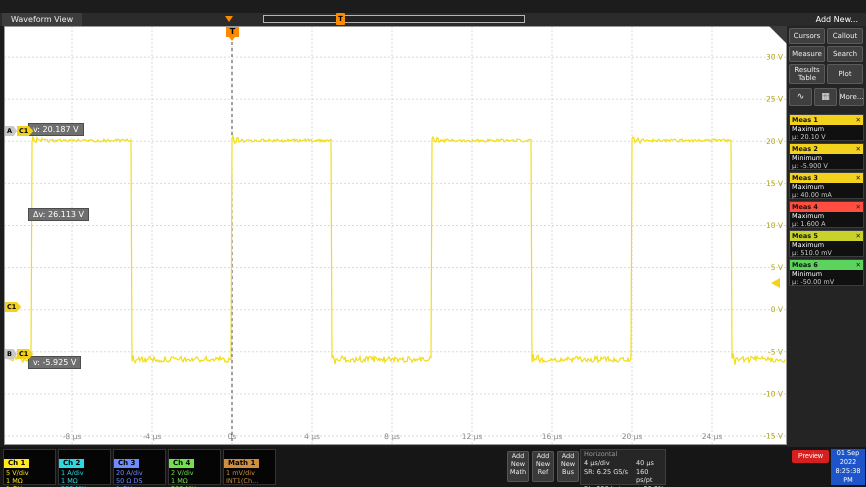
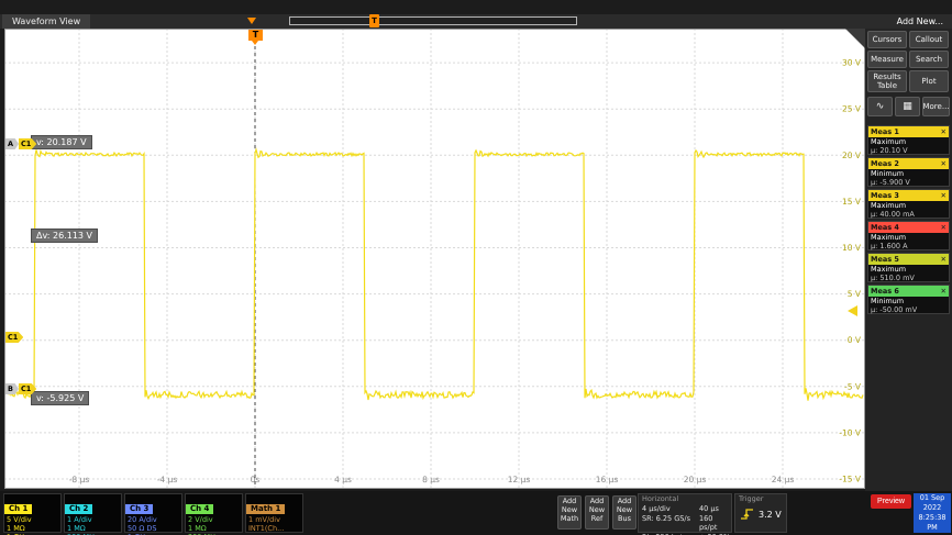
  Waveform View
  T
  Add New...
  -8 μs
  -4 μs
  0s
  4 μs
  8 μs
  12 μs
  16 μs
  20 μs
  24 μs
  30 V
  25 V
  20 V
  15 V
  10 V
  5 V
  0 V
  -5 V
  -10 V
  -15 V
  T
  v: 20.187 V
  Δv: 26.113 V
  v: -5.925 V
  A
  C1
  C1
  B
  C1
  Meas 1
  ✕
  Maximum
  μ: 20.10 V
  Meas 2
  ✕
  Minimum
  μ: -5.900 V
  Meas 3
  ✕
  Maximum
  μ: 40.00 mA
  Meas 4
  ✕
  Maximum
  μ: 1.600 A
  Meas 5
  ✕
  Maximum
  μ: 510.0 mV
  Meas 6
  ✕
  Minimum
  μ: -50.00 mV
  Cursors
  Callout
  Measure
  Search
  Results Table
  Plot
  ∿
  ▦
  More...
  Ch 1
  5 V/div
  1 MΩ
  Ch 2
  1 A/div
  1 MΩ
  Ch 3
  20 A/div
  50 Ω DS
  Ch 4
  2 V/div
  1 MΩ
  Math 1
  1 mV/div
  INT1(Ch...
  Add
  New
  Math
  Add
  New
  Ref
  Add
  New
  Bus
  Horizontal
  4 μs/div
  40 μs
  SR: 6.25 GS/s
  160 ps/pt
+ Trigger
+ 3.2 V
  01 Sep 2022
  8:25:38 PM
